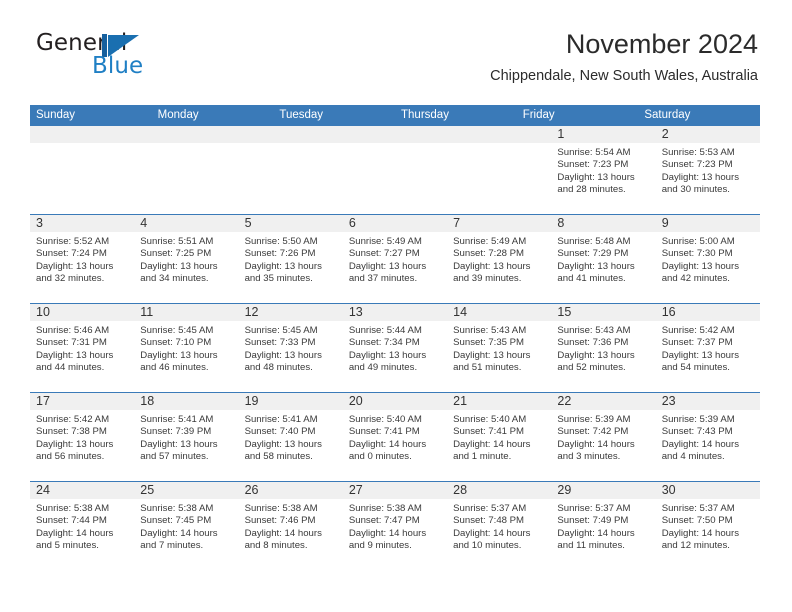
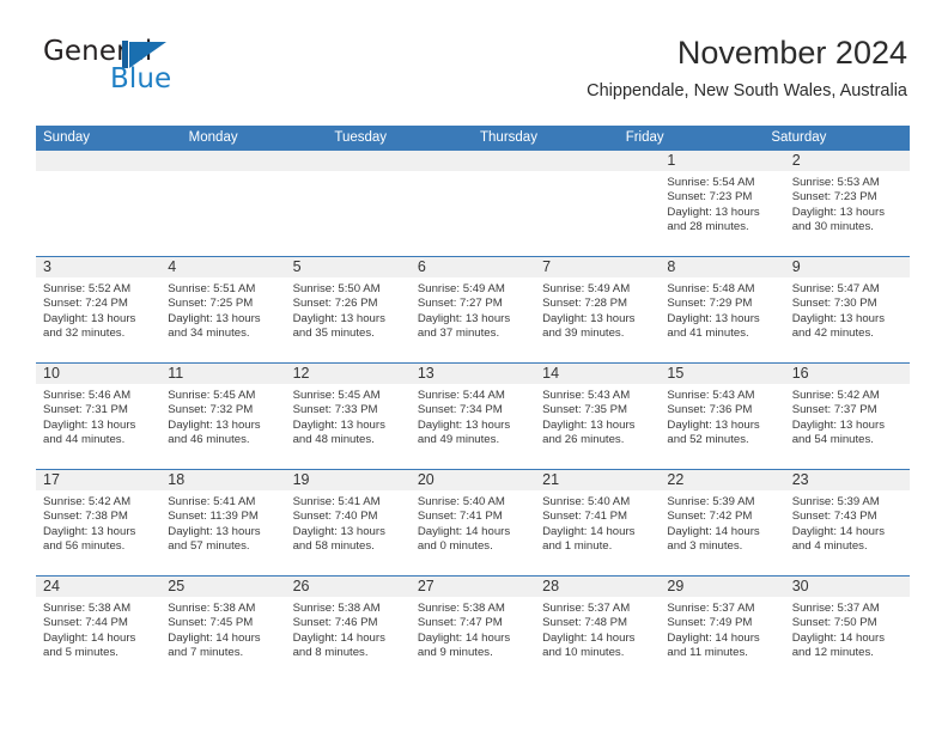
  Geneal
  Blue
  November 2024
  Chippendale, New South Wales, Australia
  Sunday
  Monday
  Tuesday
  Thursday
  Friday
  Saturday
  1
  Sunrise: 5:54 AM
  Sunset: 7:23 PM
  Daylight: 13 hours
  and 28 minutes.
  2
  Sunrise: 5:53 AM
  Sunset: 7:23 PM
  Daylight: 13 hours
  and 30 minutes.
  3
  Sunrise: 5:52 AM
  Sunset: 7:24 PM
  Daylight: 13 hours
  and 32 minutes.
  4
  Sunrise: 5:51 AM
  Sunset: 7:25 PM
  Daylight: 13 hours
  and 34 minutes.
  5
  Sunrise: 5:50 AM
  Sunset: 7:26 PM
  Daylight: 13 hours
  and 35 minutes.
  6
  Sunrise: 5:49 AM
  Sunset: 7:27 PM
  Daylight: 13 hours
  and 37 minutes.
  7
  Sunrise: 5:49 AM
  Sunset: 7:28 PM
  Daylight: 13 hours
  and 39 minutes.
  8
  Sunrise: 5:48 AM
  Sunset: 7:29 PM
  Daylight: 13 hours
  and 41 minutes.
  9
- Sunrise: 5:00 AM
+ Sunrise: 5:47 AM
  Sunset: 7:30 PM
  Daylight: 13 hours
  and 42 minutes.
  10
  Sunrise: 5:46 AM
  Sunset: 7:31 PM
  Daylight: 13 hours
  and 44 minutes.
  11
  Sunrise: 5:45 AM
- Sunset: 7:10 PM
+ Sunset: 7:32 PM
  Daylight: 13 hours
  and 46 minutes.
  12
  Sunrise: 5:45 AM
  Sunset: 7:33 PM
  Daylight: 13 hours
  and 48 minutes.
  13
  Sunrise: 5:44 AM
  Sunset: 7:34 PM
  Daylight: 13 hours
  and 49 minutes.
  14
  Sunrise: 5:43 AM
  Sunset: 7:35 PM
  Daylight: 13 hours
- and 51 minutes.
+ and 26 minutes.
  15
  Sunrise: 5:43 AM
  Sunset: 7:36 PM
  Daylight: 13 hours
  and 52 minutes.
  16
  Sunrise: 5:42 AM
  Sunset: 7:37 PM
  Daylight: 13 hours
  and 54 minutes.
  17
  Sunrise: 5:42 AM
  Sunset: 7:38 PM
  Daylight: 13 hours
  and 56 minutes.
  18
  Sunrise: 5:41 AM
- Sunset: 7:39 PM
+ Sunset: 11:39 PM
  Daylight: 13 hours
  and 57 minutes.
  19
  Sunrise: 5:41 AM
  Sunset: 7:40 PM
  Daylight: 13 hours
  and 58 minutes.
  20
  Sunrise: 5:40 AM
  Sunset: 7:41 PM
  Daylight: 14 hours
  and 0 minutes.
  21
  Sunrise: 5:40 AM
  Sunset: 7:41 PM
  Daylight: 14 hours
  and 1 minute.
  22
  Sunrise: 5:39 AM
  Sunset: 7:42 PM
  Daylight: 14 hours
  and 3 minutes.
  23
  Sunrise: 5:39 AM
  Sunset: 7:43 PM
  Daylight: 14 hours
  and 4 minutes.
  24
  Sunrise: 5:38 AM
  Sunset: 7:44 PM
  Daylight: 14 hours
  and 5 minutes.
  25
  Sunrise: 5:38 AM
  Sunset: 7:45 PM
  Daylight: 14 hours
  and 7 minutes.
  26
  Sunrise: 5:38 AM
  Sunset: 7:46 PM
  Daylight: 14 hours
  and 8 minutes.
  27
  Sunrise: 5:38 AM
  Sunset: 7:47 PM
  Daylight: 14 hours
  and 9 minutes.
  28
  Sunrise: 5:37 AM
  Sunset: 7:48 PM
  Daylight: 14 hours
  and 10 minutes.
  29
  Sunrise: 5:37 AM
  Sunset: 7:49 PM
  Daylight: 14 hours
  and 11 minutes.
  30
  Sunrise: 5:37 AM
  Sunset: 7:50 PM
  Daylight: 14 hours
  and 12 minutes.
